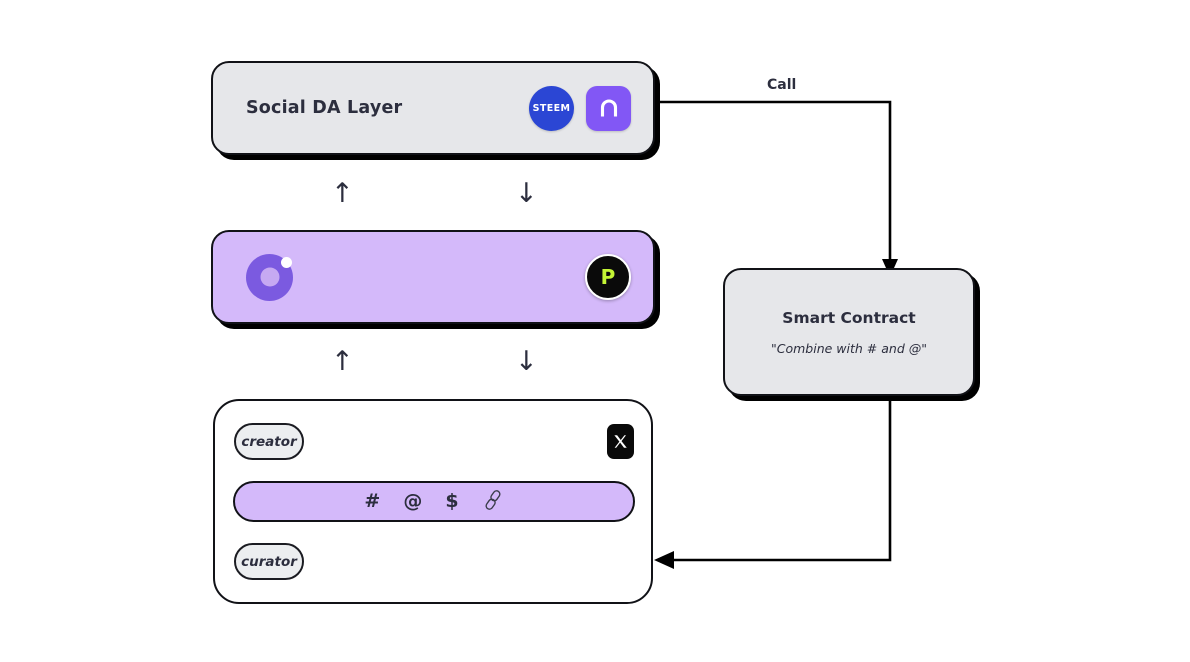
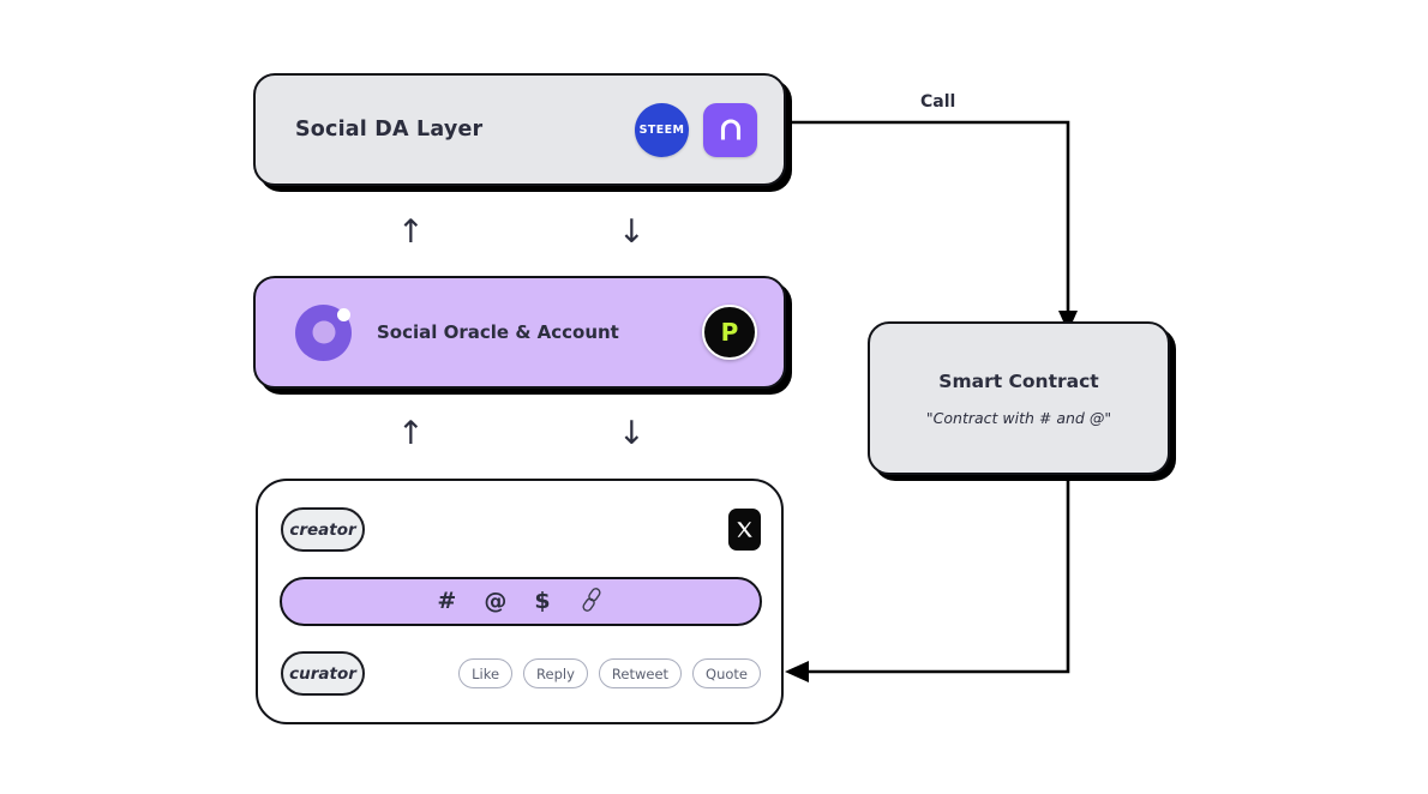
  Call
  Social DA Layer
  STEEM
  ↑
  ↓
+ Social Oracle & Account
  P
  ↑
  ↓
  creator
  #
  @
  $
  curator
+ Like
+ Reply
+ Retweet
+ Quote
  Smart Contract
- "Combine with # and @"
+ "Contract with # and @"
